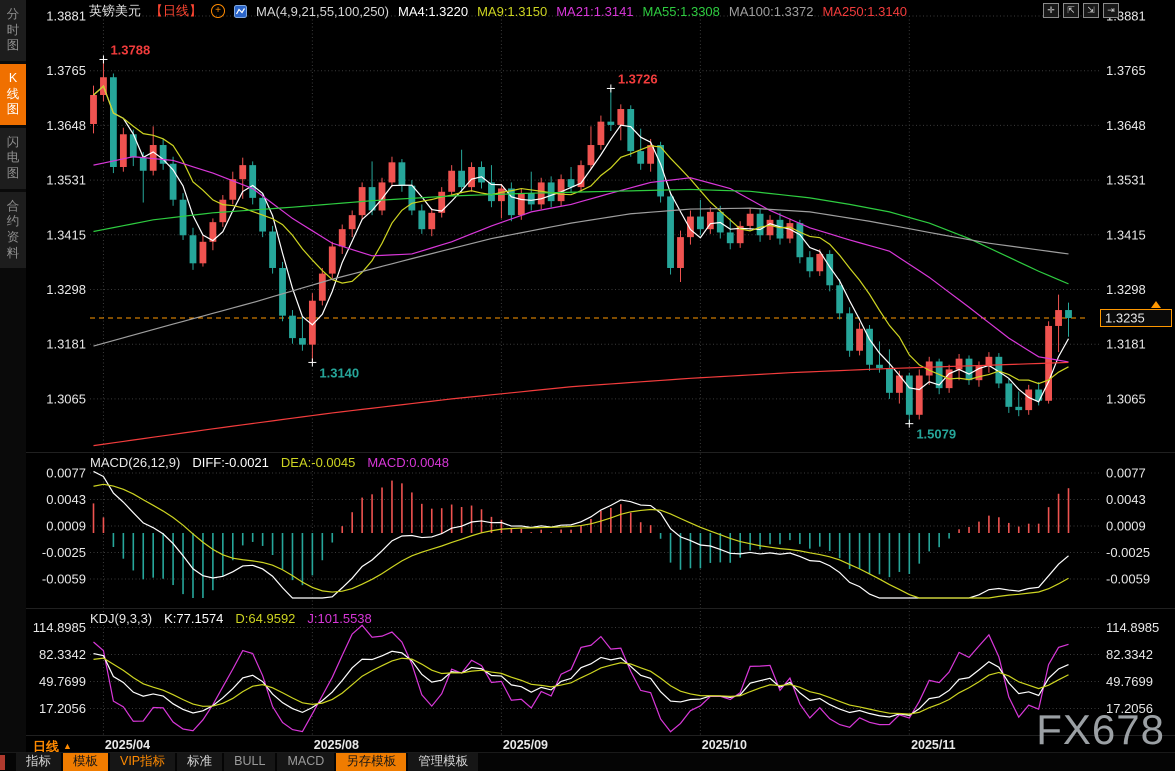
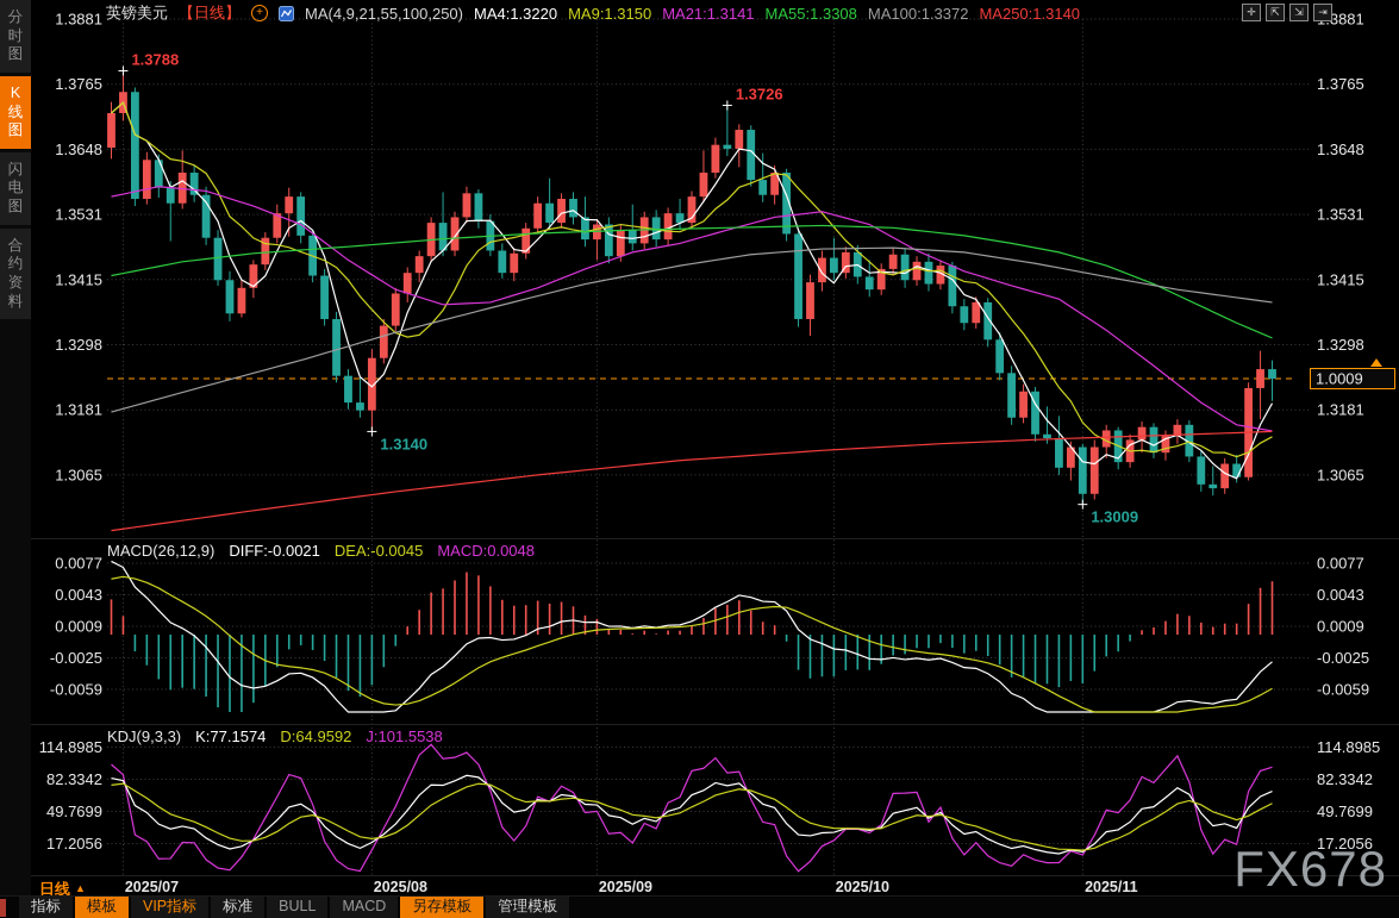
  分时图
  K线图
  闪电图
  合约资料
  英镑美元
  【日线】
  +
  MA(4,9,21,55,100,250)
  MA4:1.3220
  MA9:1.3150
  MA21:1.3141
  MA55:1.3308
  MA100:1.3372
  MA250:1.3140
  ✛
  ⇱
  ⇲
  ⇥
  1.3881
  1.3765
  1.3765
  1.3648
  1.3648
  1.3531
  1.3531
  1.3415
  1.3415
  1.3298
  1.3298
  1.3181
  1.3181
  1.3065
  1.3065
  0.0077
  0.0077
  0.0043
  0.0043
  0.0009
  0.0009
  -0.0025
  -0.0025
  -0.0059
  -0.0059
  114.8985
  114.8985
  82.3342
  82.3342
  49.7699
  49.7699
  17.2056
  17.2056
- 2025/04
+ 2025/07
  2025/08
  2025/09
  2025/10
  2025/11
  1.3788
  1.3726
  1.3140
- 1.5079
+ 1.3009
- 1.3235
+ 1.0009
  MACD(26,12,9)
  DIFF:-0.0021
  DEA:-0.0045
  MACD:0.0048
  KDJ(9,3,3)
  K:77.1574
  D:64.9592
  J:101.5538
  日线 ▲
  指标
  模板
  VIP指标
  标准
  BULL
  MACD
  另存模板
  管理模板
  FX678
